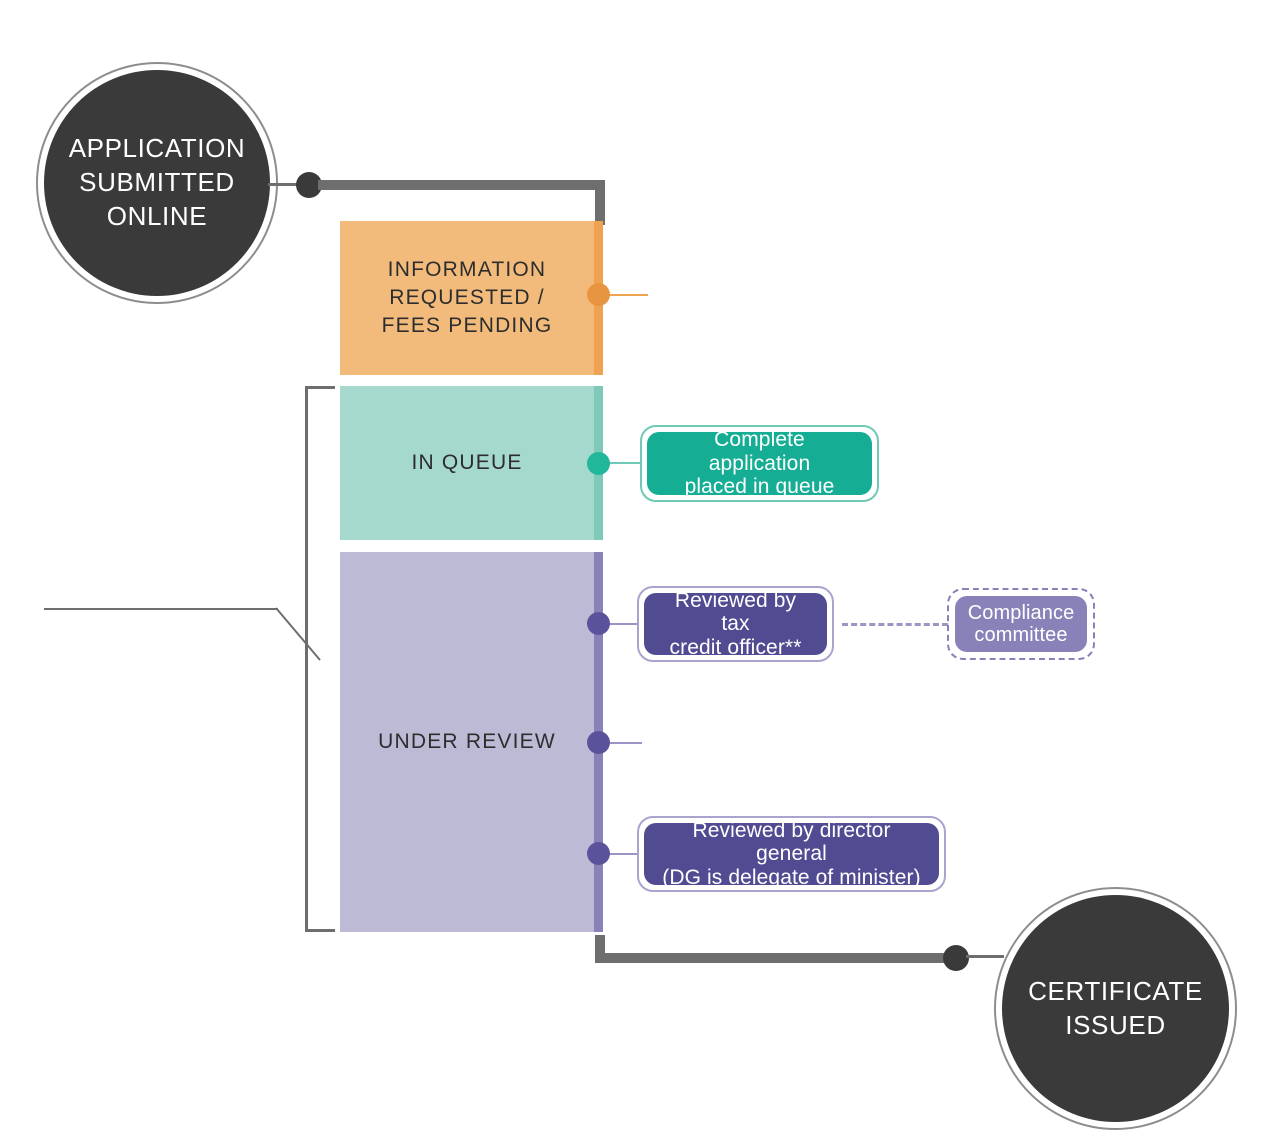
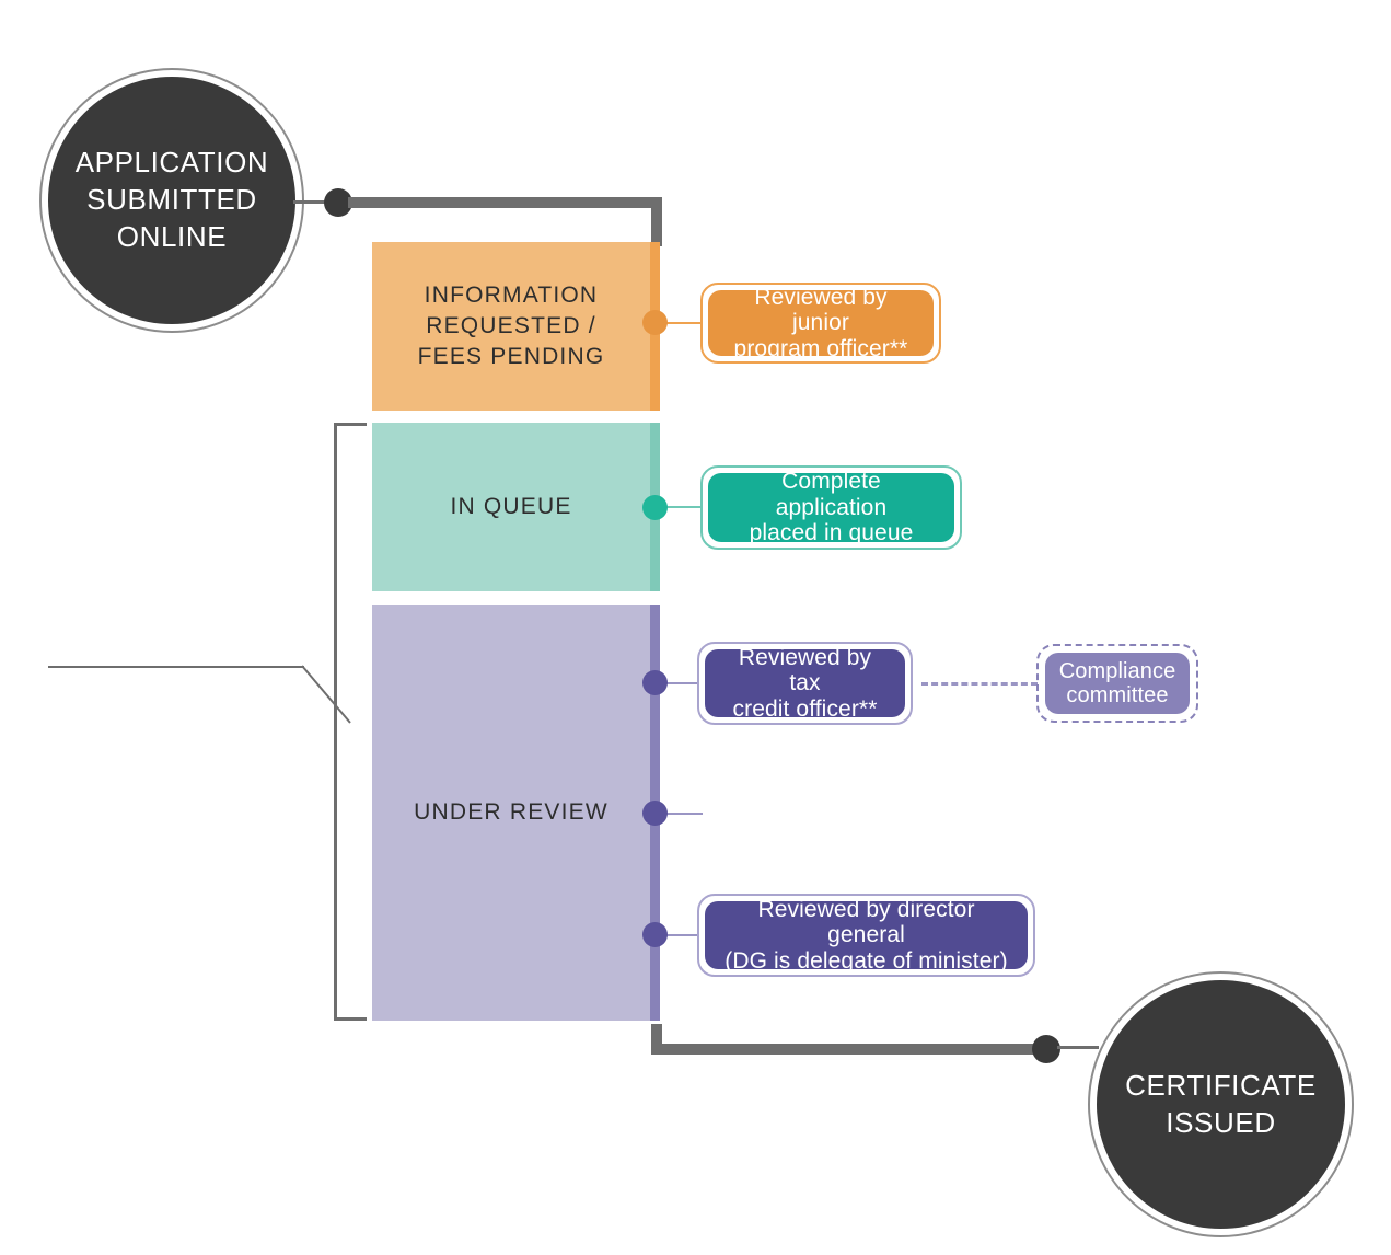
  APPLICATION
  SUBMITTED
  ONLINE
  INFORMATION
  REQUESTED /
  FEES PENDING
+ Reviewed by junior
+ program officer**
  IN QUEUE
  Complete application
  placed in queue
  UNDER REVIEW
  Reviewed by tax
  credit officer**
  Compliance
  committee
  Reviewed by director general
  (DG is delegate of minister)
  CERTIFICATE
  ISSUED
